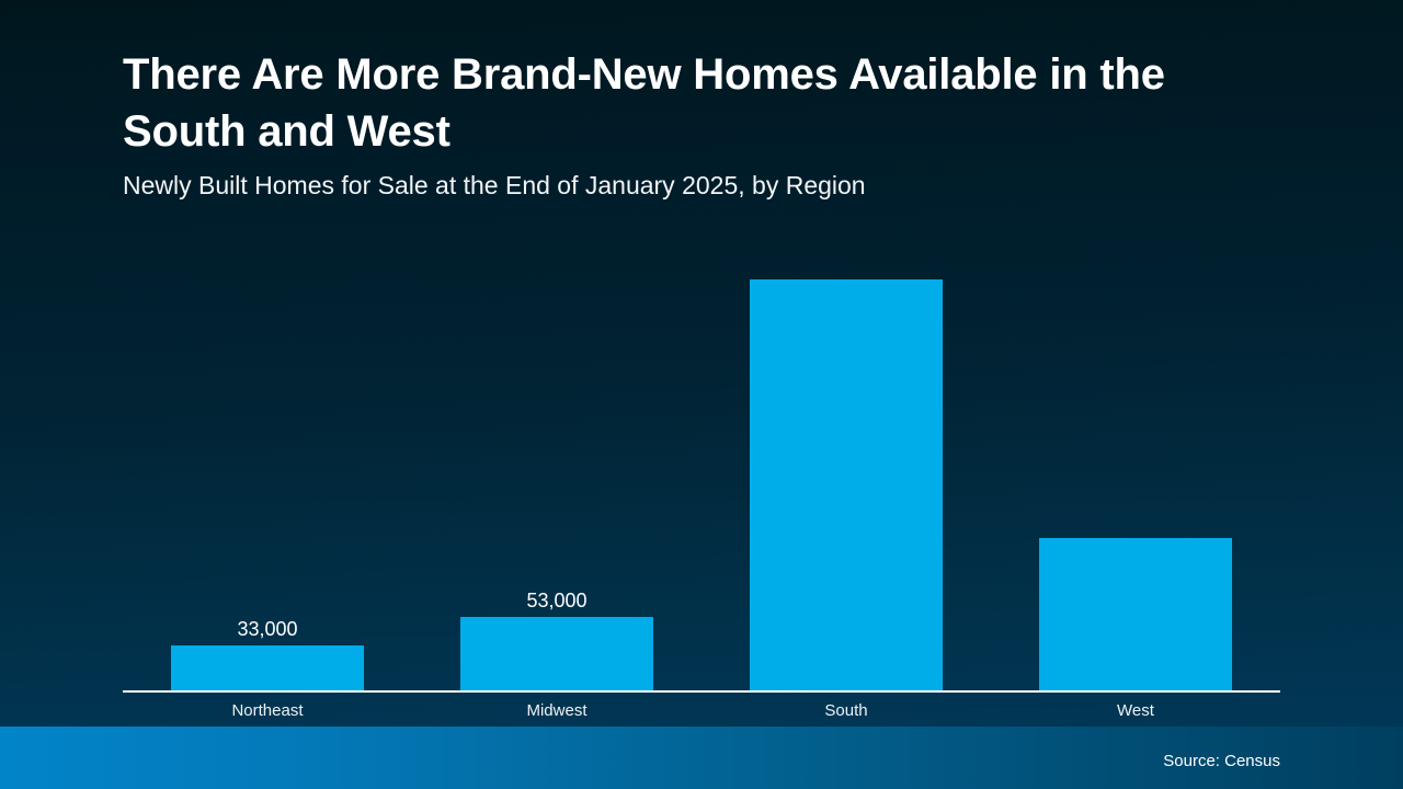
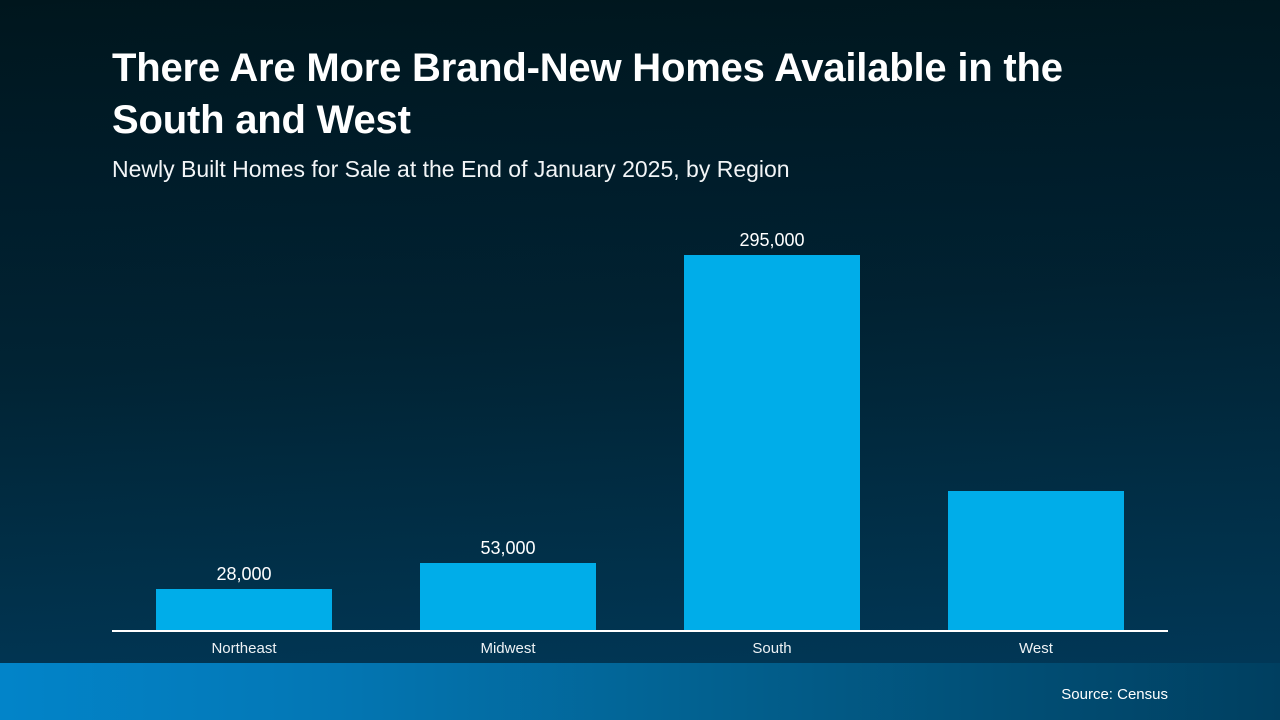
  There Are More Brand-New Homes Available in the South and West
  Newly Built Homes for Sale at the End of January 2025, by Region
- 33,000
+ 28,000
  53,000
+ 295,000
  Northeast
  Midwest
  South
  West
  Source: Census
